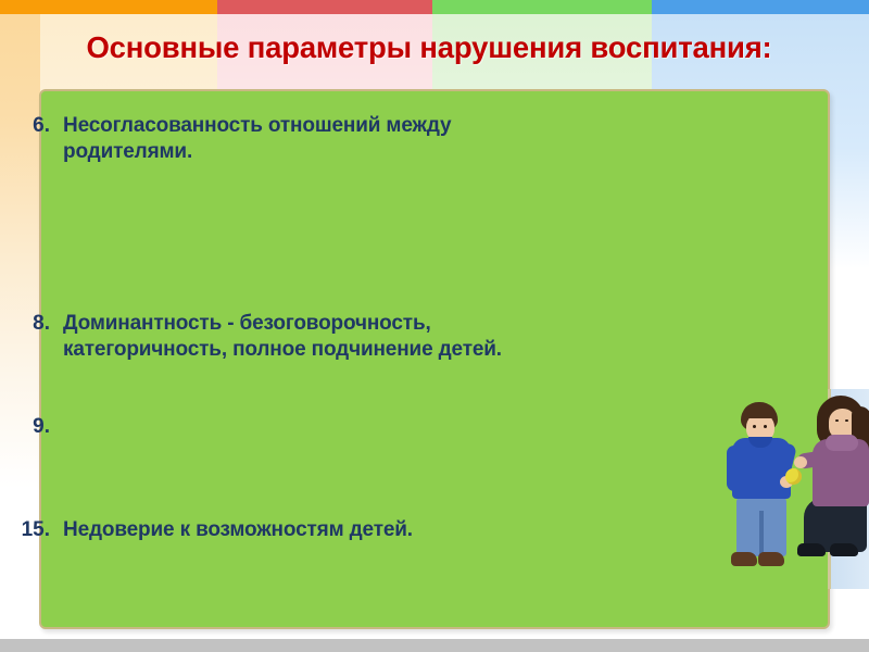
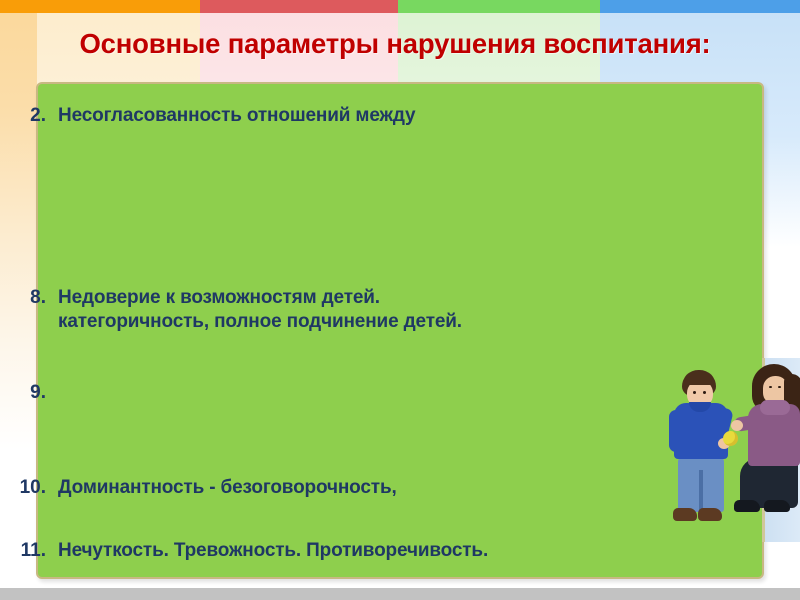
  Основные параметры нарушения воспитания:
- 6.
+ 2.
  Несогласованность отношений между
- родителями.
  8.
- Доминантность - безоговорочность,
+ Недоверие к возможностям детей.
  категоричность, полное подчинение детей.
  9.
- 15.
+ 10.
- Недоверие к возможностям детей.
+ Доминантность - безоговорочность,
+ 11.
+ Нечуткость. Тревожность. Противоречивость.
